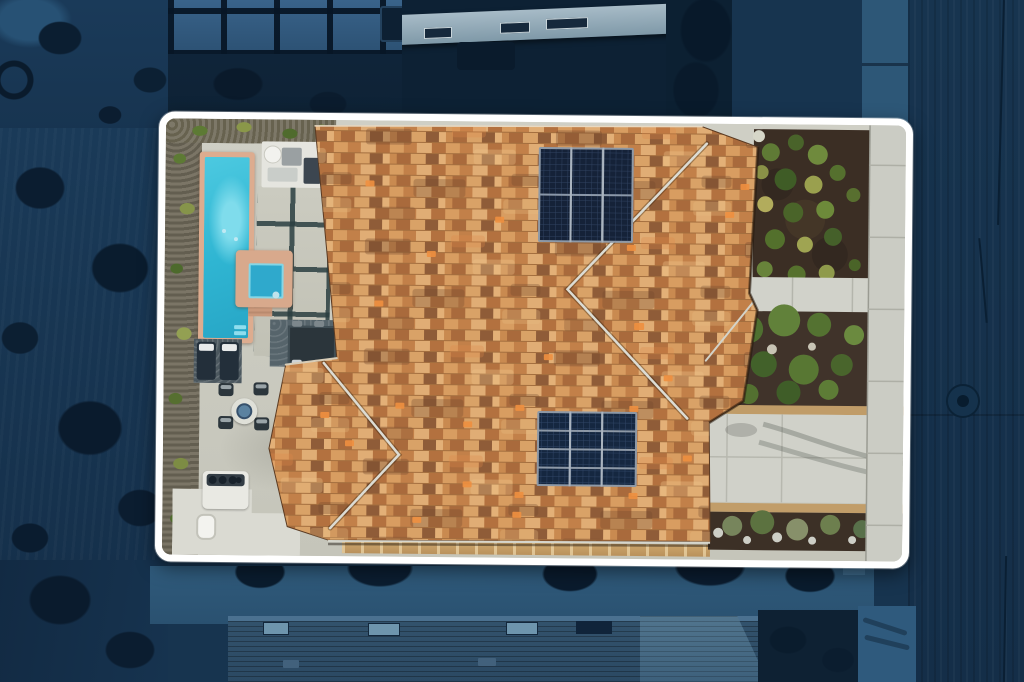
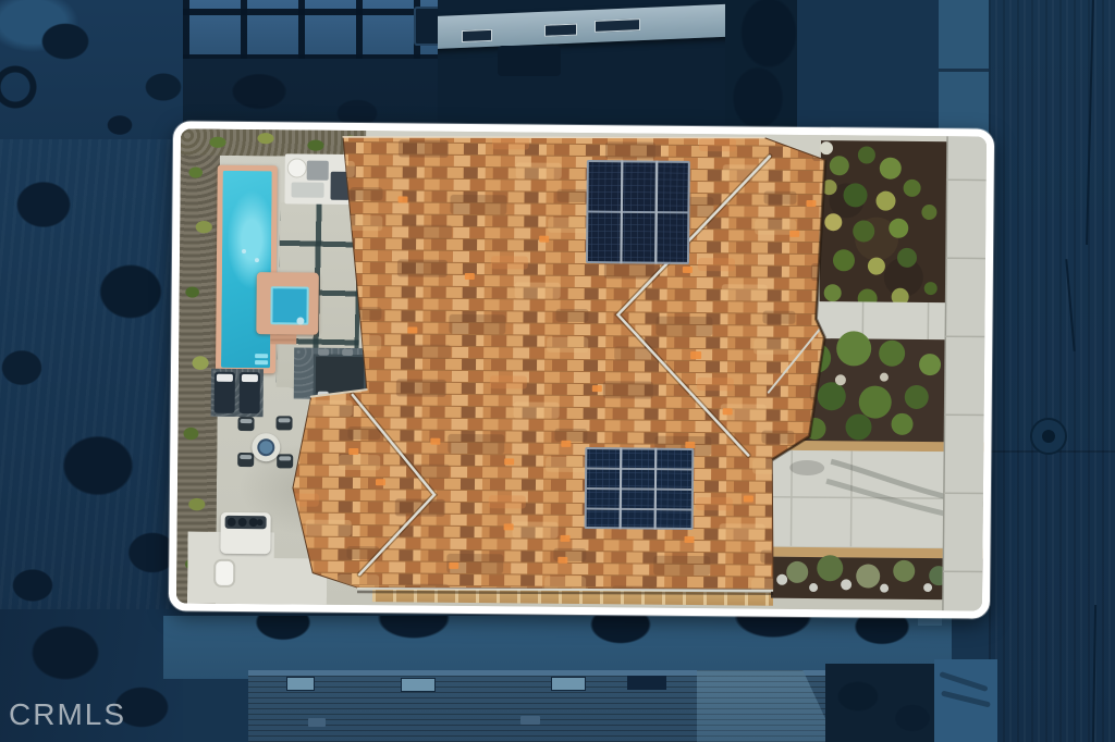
+ CRMLS
